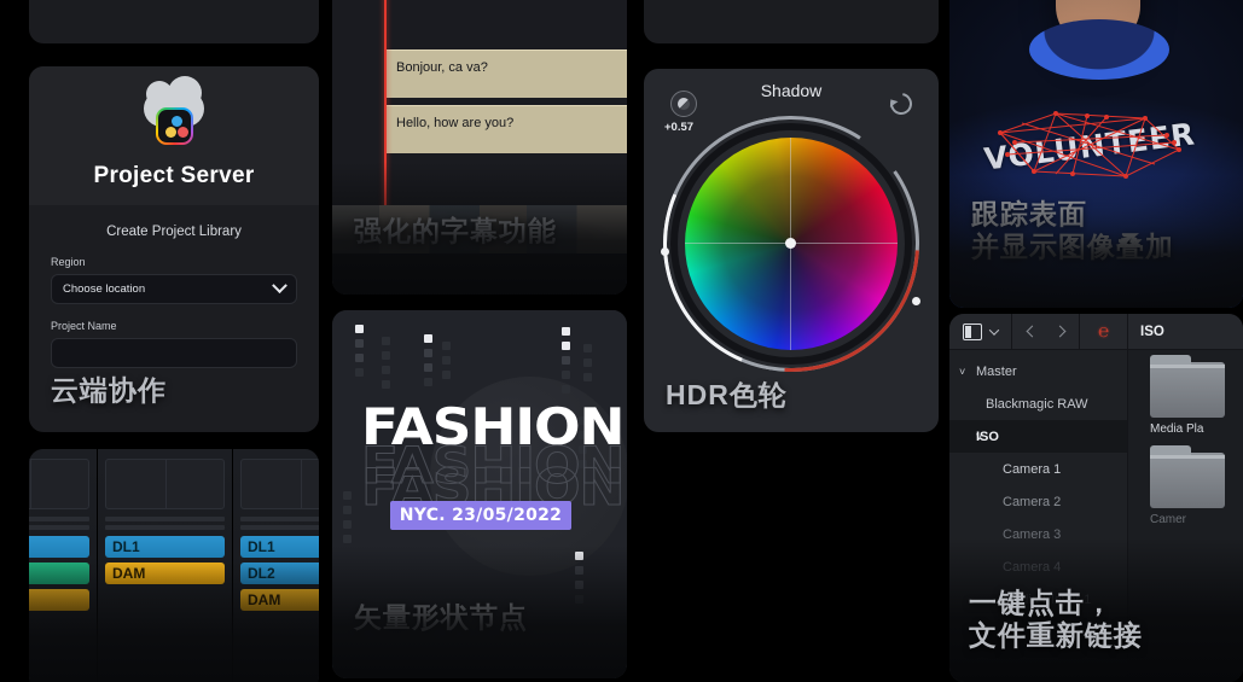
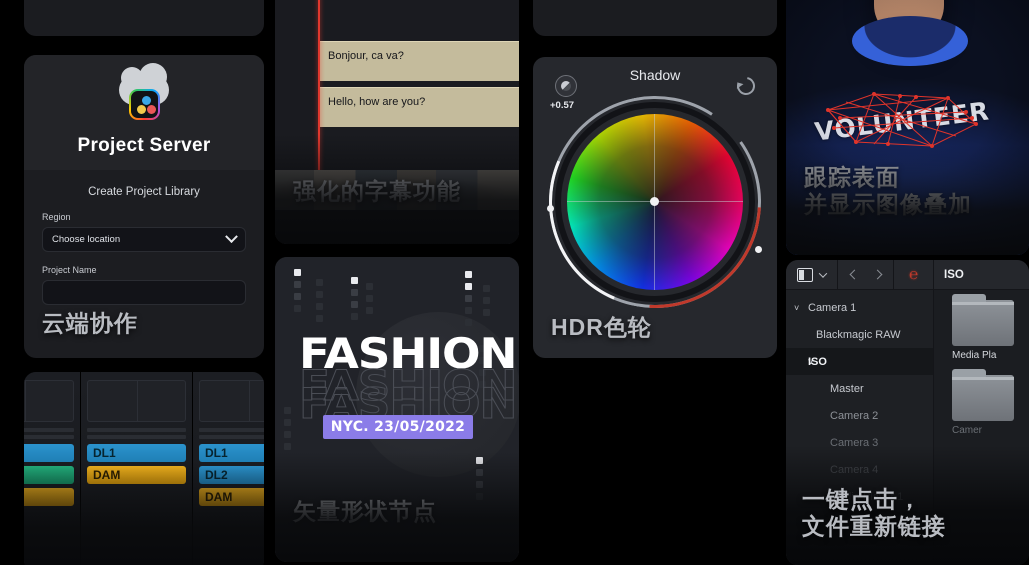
  Project Server
  Create Project Library
  Region
  Choose location
  Project Name
  云端协作
  DL1
  DL1
  Bonjour, ca va?
  Hello, how are you?
  FASHION
  FASHION
  FASHION
  NYC. 23/05/2022
  Shadow
  +0.57
  HDR色轮
  ℮
  ISO
  ˅
- Master
+ Camera 1
  Blackmagic RAW
  ˅
  ISO
- Camera 1
+ Master
  Camera 2
  Camera 3
  Media Pla
  Camer
  一键点击，
  文件重新链接
